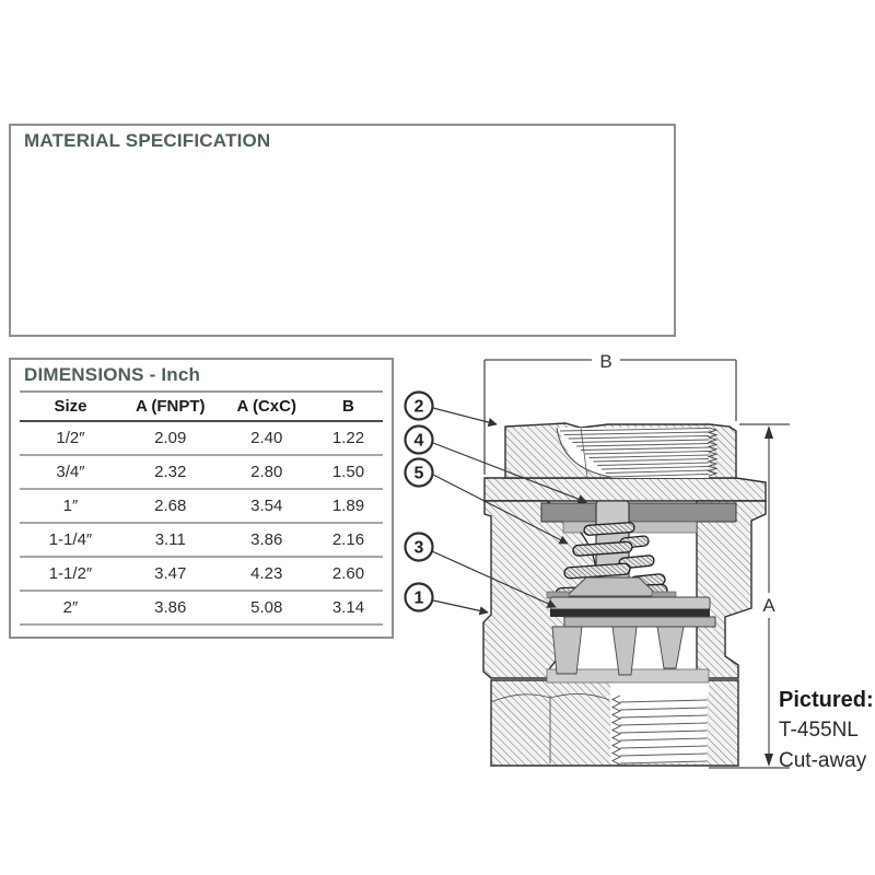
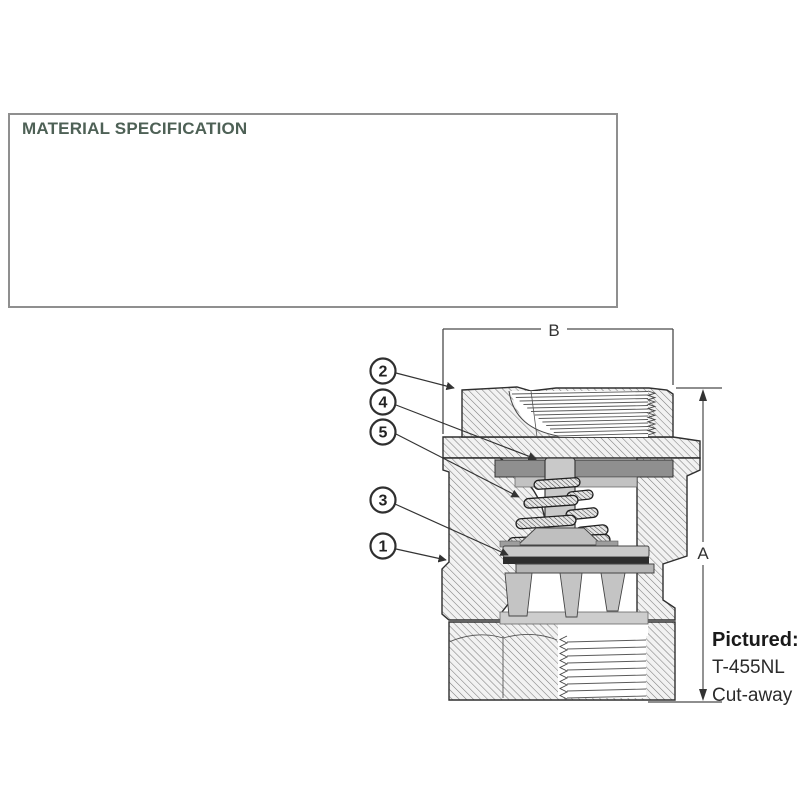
  MATERIAL SPECIFICATION
- DIMENSIONS - Inch
- Size	A (FNPT)	A (CxC)	B
- 1/2″	2.09	2.40	1.22
- 3/4″	2.32	2.80	1.50
- 1″	2.68	3.54	1.89
- 1-1/4″	3.11	3.86	2.16
- 1-1/2″	3.47	4.23	2.60
- 2″	3.86	5.08	3.14
  B
  A
  2
  4
  5
  3
  1
  Pictured:
  T-455NL
  Cut-away
